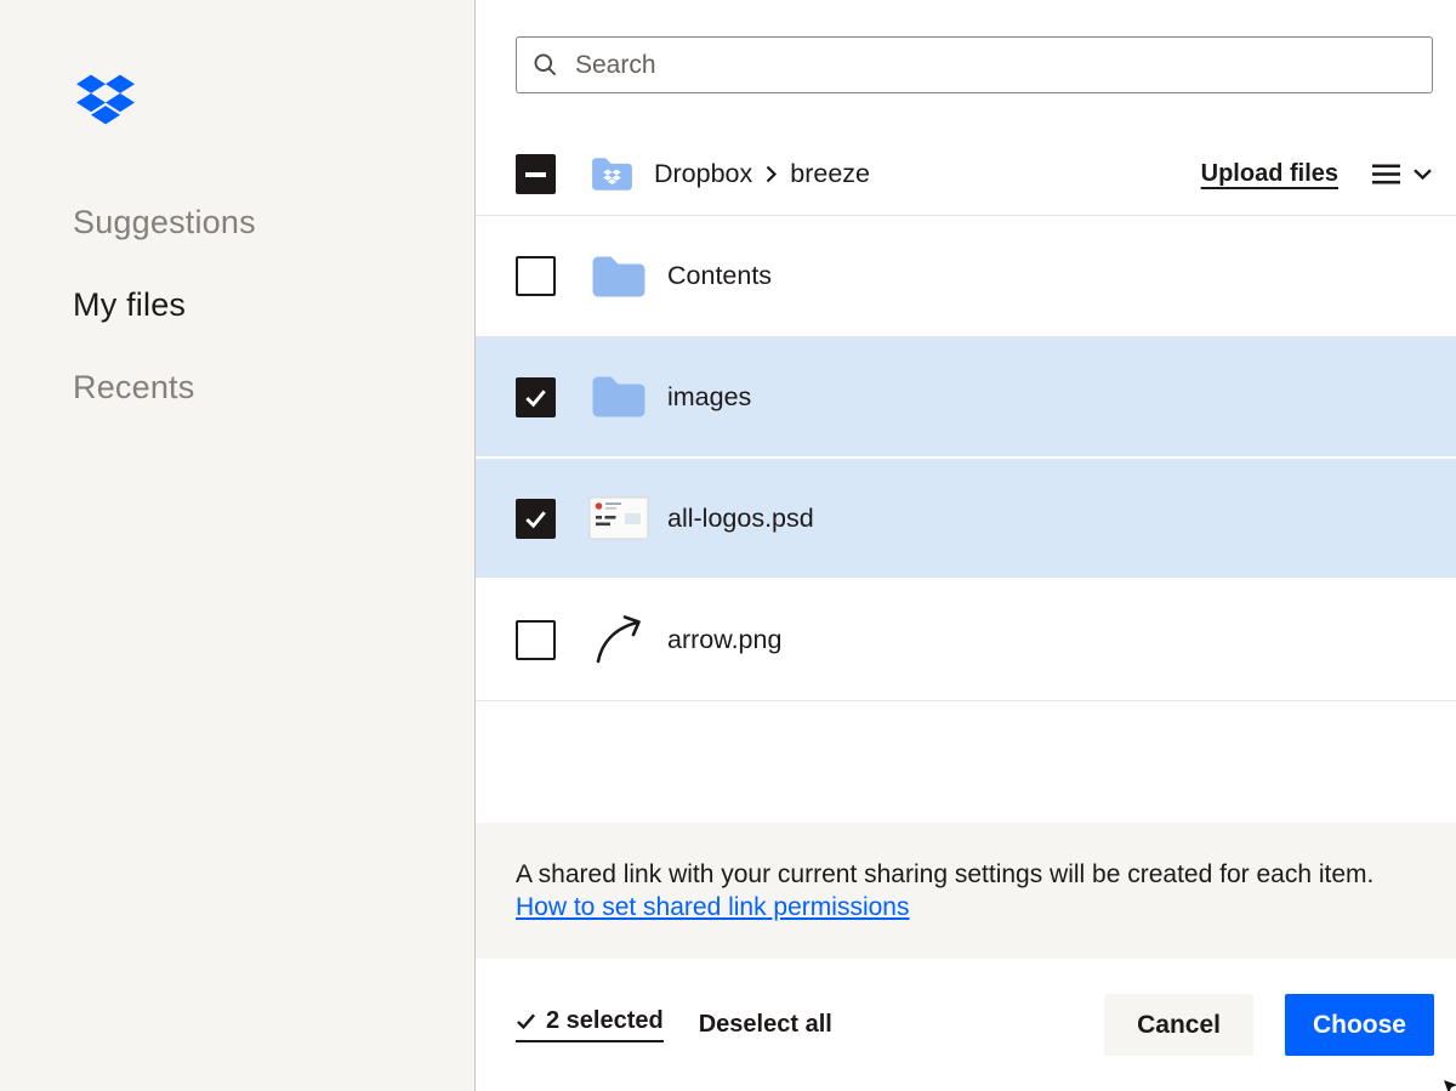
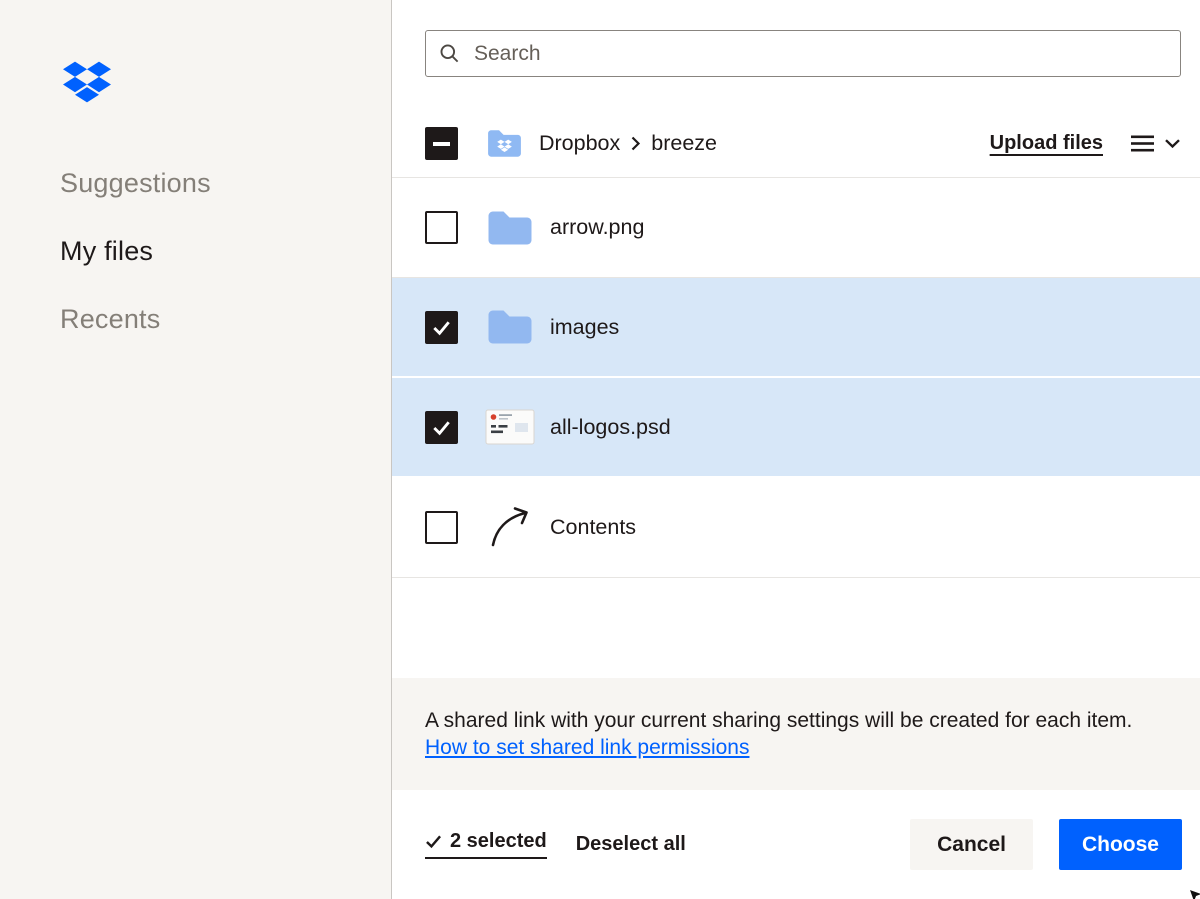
  Suggestions
  My files
  Recents
  Search
  Dropbox
  breeze
  Upload files
- Contents
+ arrow.png
  images
  all-logos.psd
- arrow.png
+ Contents
  A shared link with your current sharing settings will be created for each item. How to set shared link permissions
  2 selected
  Deselect all
  Cancel
  Choose
